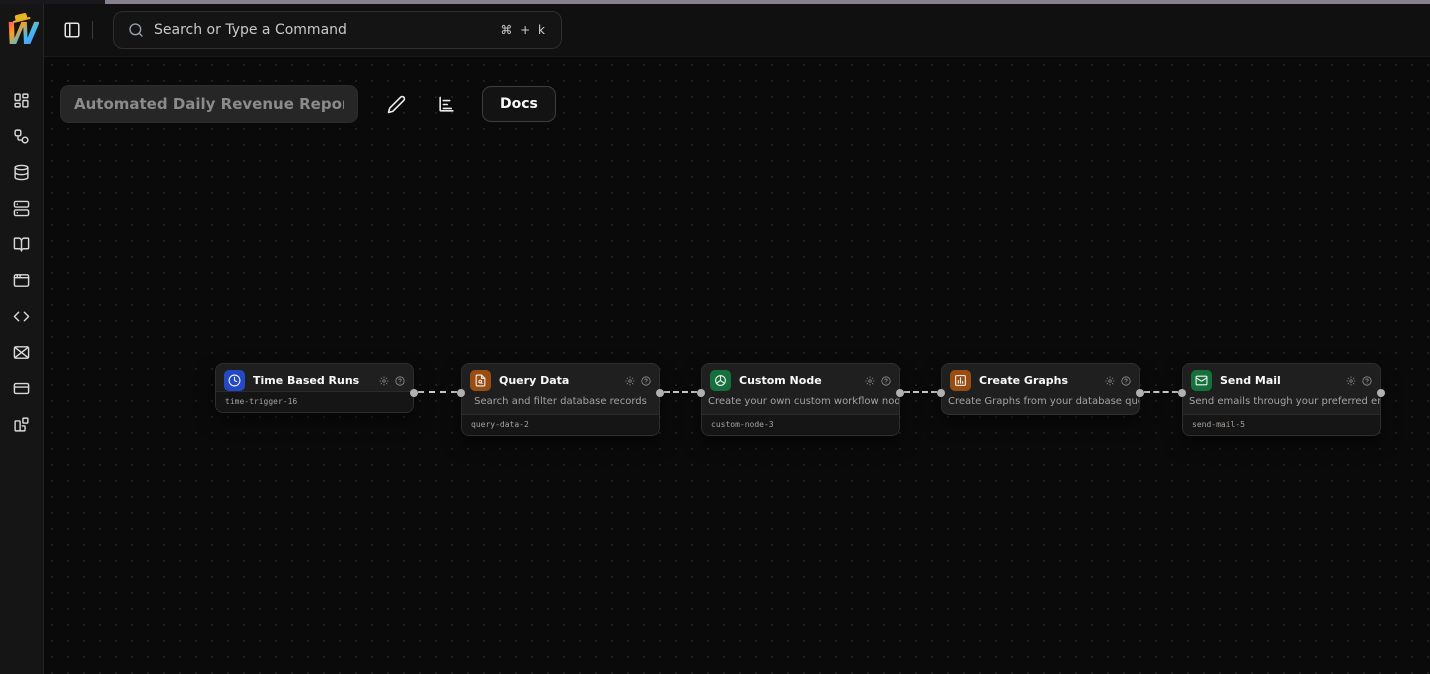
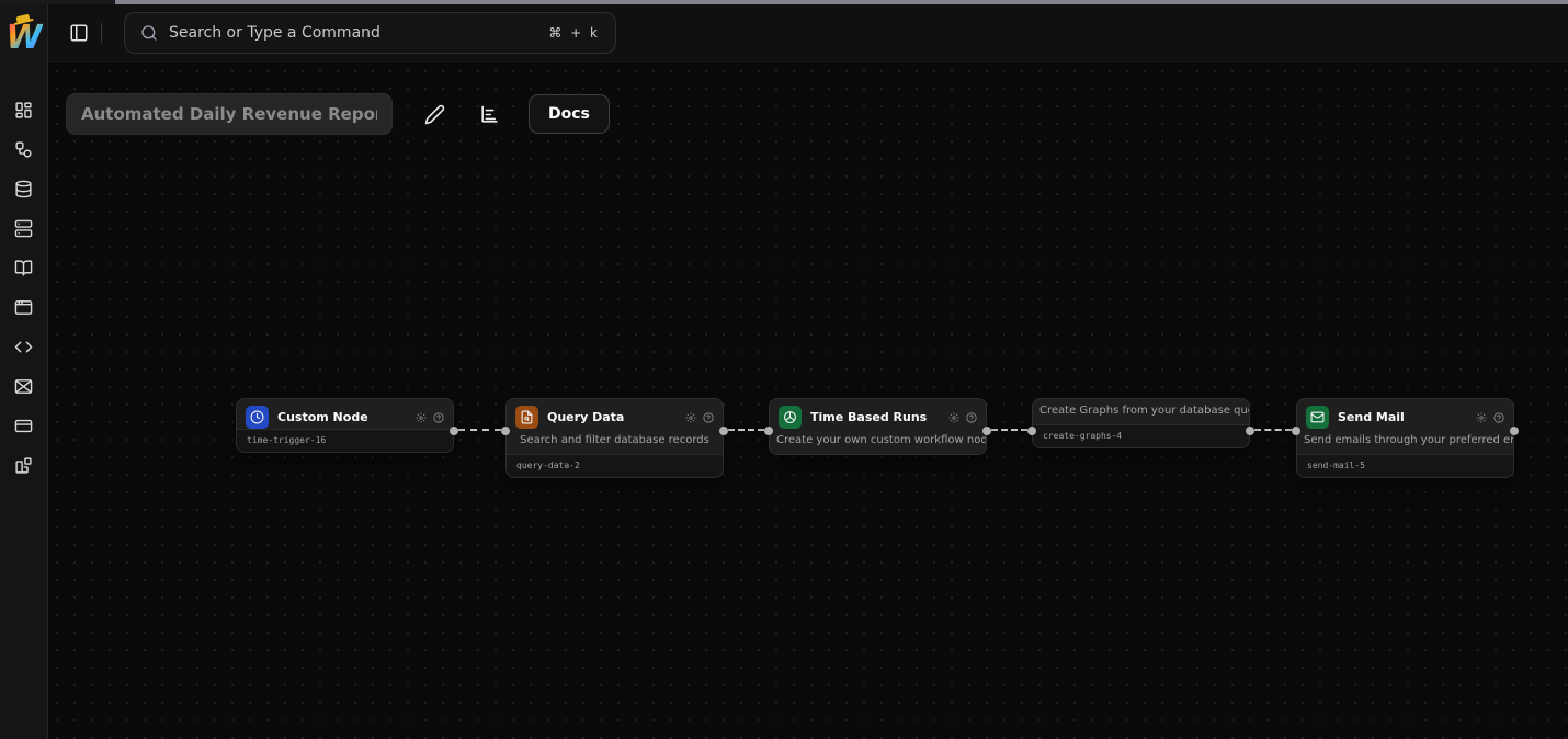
  W
  Search or Type a Command
  ⌘ + k
  Automated Daily Revenue Repo
  Docs
- Time Based Runs
+ Custom Node
  time-trigger-16
  Query Data
  Search and filter database records
  query-data-2
- Custom Node
+ Time Based Runs
  Create your own custom workflow nod
- custom-node-3
- Create Graphs
  Create Graphs from your database qu
+ create-graphs-4
  Send Mail
  Send emails through your preferred e
  send-mail-5
